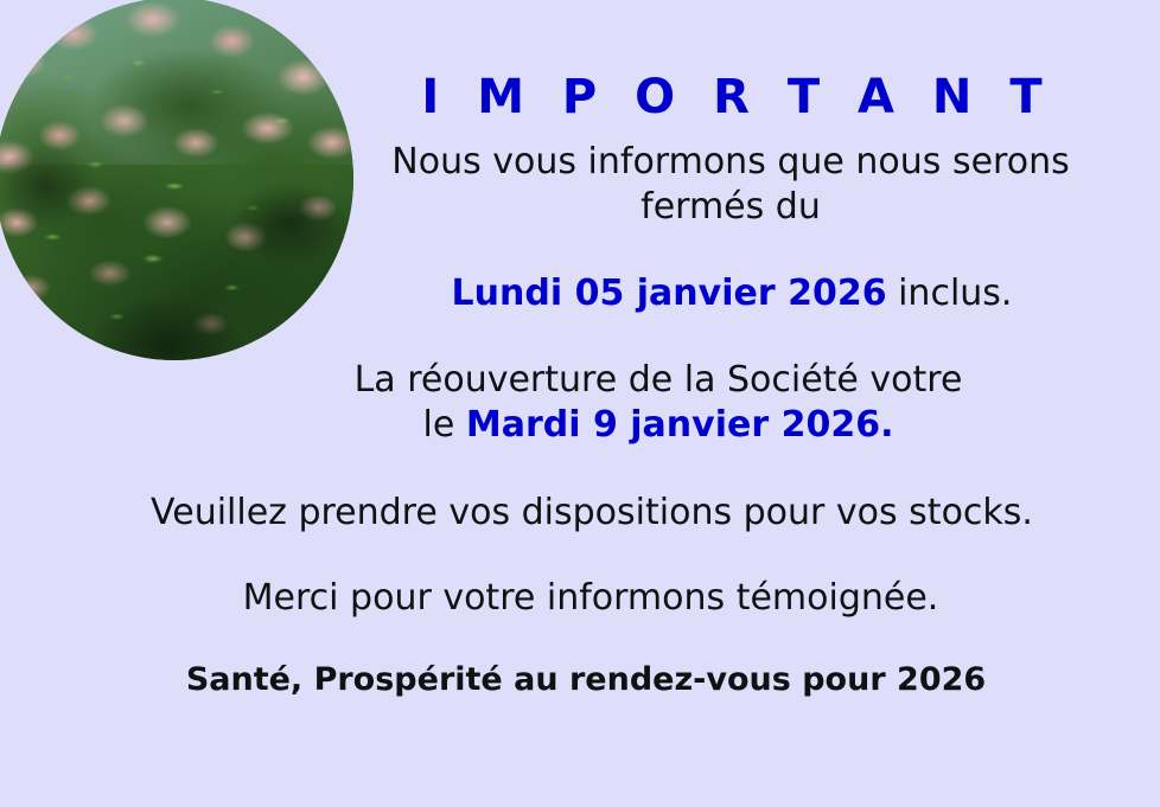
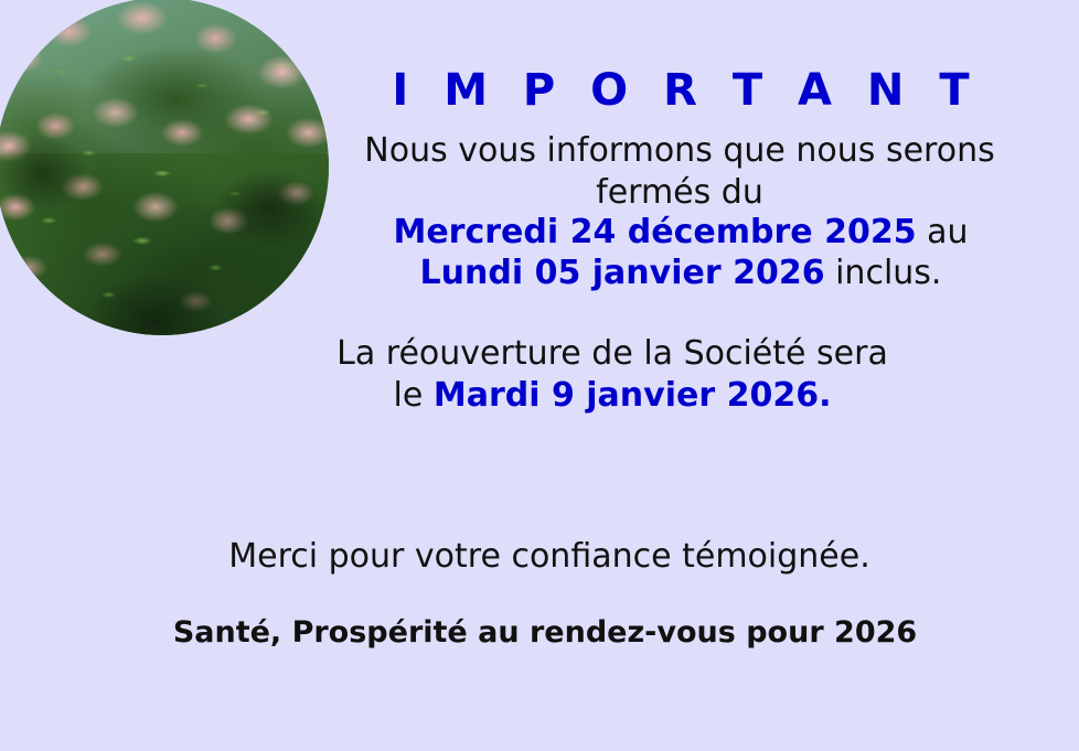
  I M P O R T A N T
  Nous vous informons que nous serons
  fermés du
+ Mercredi 24 décembre 2025 au
  Lundi 05 janvier 2026 inclus.
- La réouverture de la Société votre
+ La réouverture de la Société sera
  le Mardi 9 janvier 2026.
- Veuillez prendre vos dispositions pour vos stocks.
- Merci pour votre informons témoignée.
+ Merci pour votre confiance témoignée.
  Santé, Prospérité au rendez-vous pour 2026
